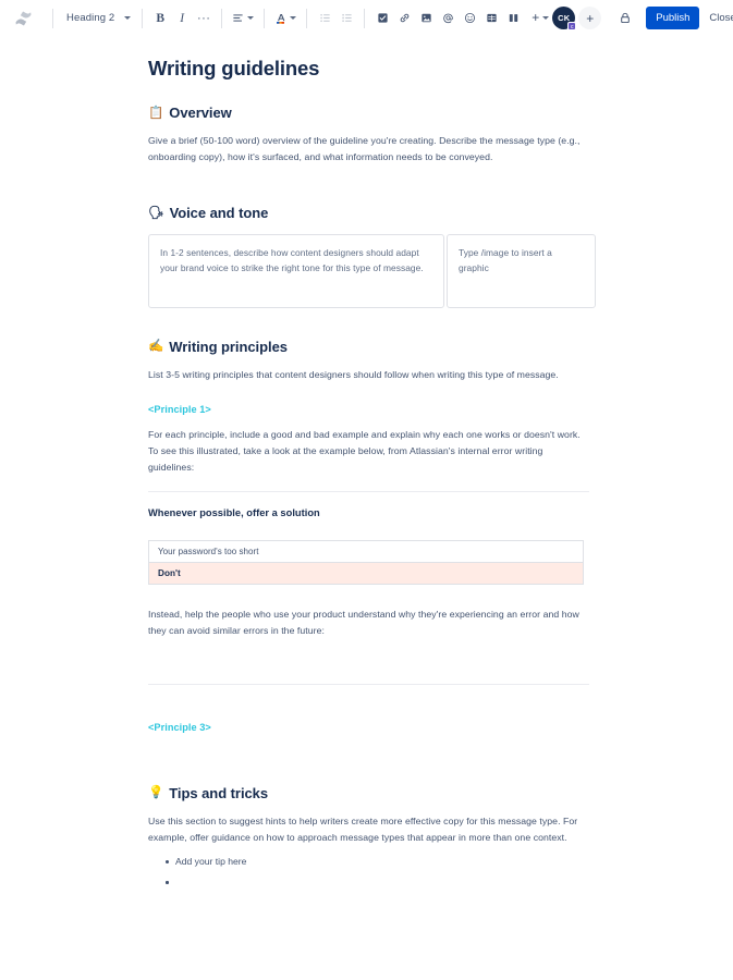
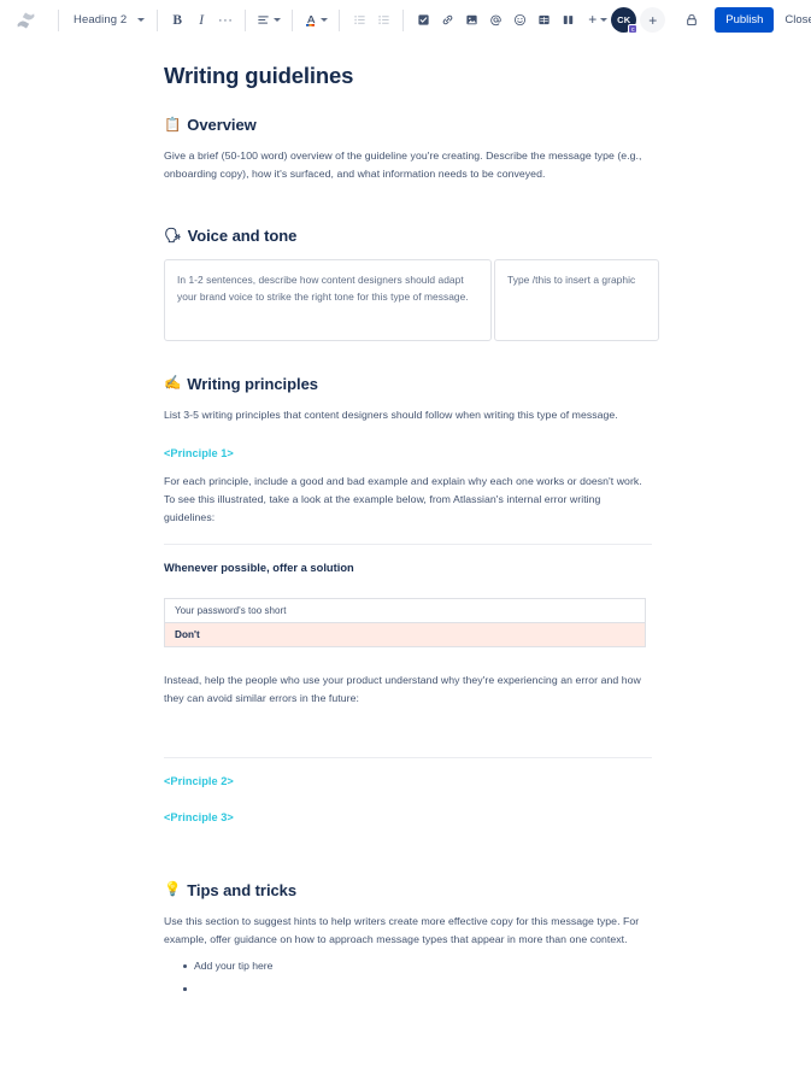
  Heading 2
  B
  I
  ···
  +
  CK
  +
  Publish
  Clos
  Writing guidelines
  📋
  Overview
  Give a brief (50-100 word) overview of the guideline you're creating. Describe the message type (e.g., onboarding copy), how it's surfaced, and what information needs to be conveyed.
  🗣
  Voice and tone
  In 1-2 sentences, describe how content designers should adapt your brand voice to strike the right tone for this type of message.
- Type /image to insert a graphic
+ Type /this to insert a graphic
  ✍
  Writing principles
  List 3-5 writing principles that content designers should follow when writing this type of message.
  <Principle 1>
  For each principle, include a good and bad example and explain why each one works or doesn't work. To see this illustrated, take a look at the example below, from Atlassian's internal error writing guidelines:
  Whenever possible, offer a solution
  Your password's too short
  Don't
  Instead, help the people who use your product understand why they're experiencing an error and how they can avoid similar errors in the future:
+ <Principle 2>
  <Principle 3>
  💡
  Tips and tricks
  Use this section to suggest hints to help writers create more effective copy for this message type. For example, offer guidance on how to approach message types that appear in more than one context.
  Add your tip here
